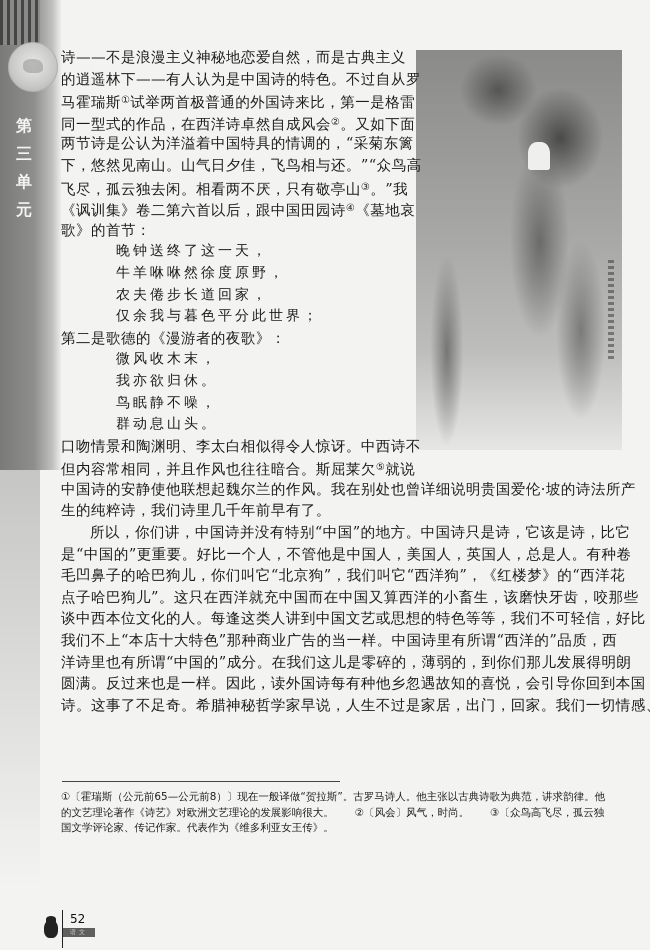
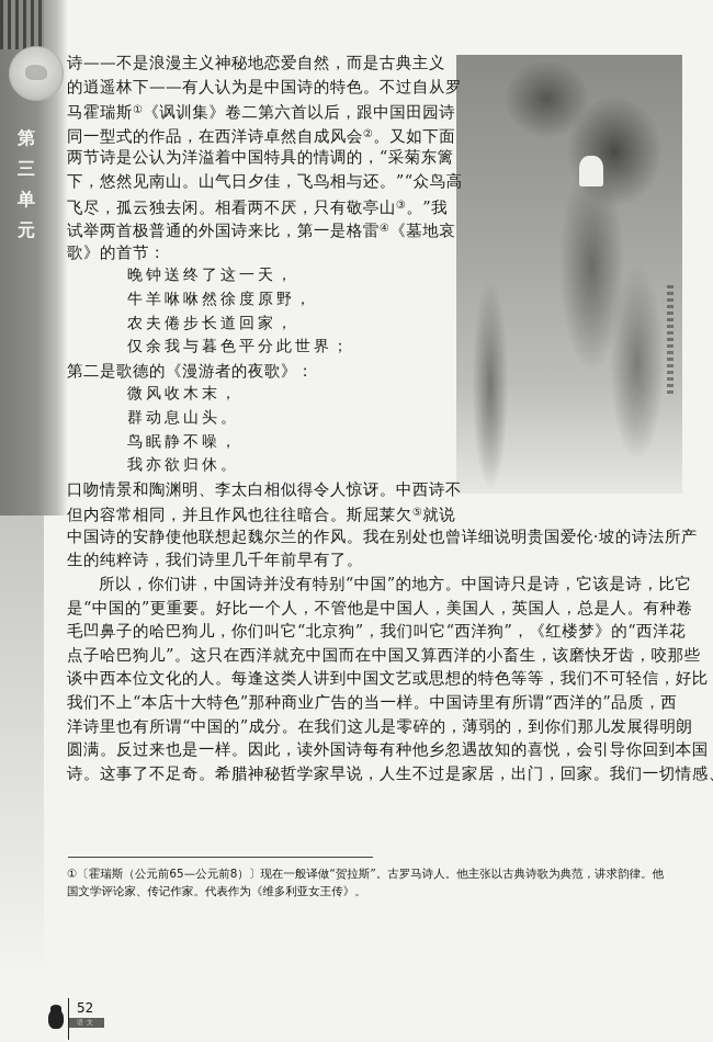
  第
  三
  单
  元
  诗——不是浪漫主义神秘地恋爱自然，而是古典主义
  的逍遥林下——有人认为是中国诗的特色。不过自从罗
- 马霍瑞斯①试举两首极普通的外国诗来比，第一是格雷
+ 马霍瑞斯①《讽训集》卷二第六首以后，跟中国田园诗
  同一型式的作品，在西洋诗卓然自成风会②。又如下面
  两节诗是公认为洋溢着中国特具的情调的，“采菊东篱
  下，悠然见南山。山气日夕佳，飞鸟相与还。”“众鸟高
  飞尽，孤云独去闲。相看两不厌，只有敬亭山③。”我
- 《讽训集》卷二第六首以后，跟中国田园诗④《墓地哀
+ 试举两首极普通的外国诗来比，第一是格雷④《墓地哀
  歌》的首节：
  晚钟送终了这一天，
  牛羊咻咻然徐度原野，
  农夫倦步长道回家，
  仅余我与暮色平分此世界；
  第二是歌德的《漫游者的夜歌》：
  微风收木末，
- 我亦欲归休。
+ 群动息山头。
  鸟眠静不噪，
- 群动息山头。
+ 我亦欲归休。
  口吻情景和陶渊明、李太白相似得令人惊讶。中西诗不
  但内容常相同，并且作风也往往暗合。斯屈莱欠⑤就说
  中国诗的安静使他联想起魏尔兰的作风。我在别处也曾详细说明贵国爱伦·坡的诗法所产
  生的纯粹诗，我们诗里几千年前早有了。
  所以，你们讲，中国诗并没有特别“中国”的地方。中国诗只是诗，它该是诗，比它
  是“中国的”更重要。好比一个人，不管他是中国人，美国人，英国人，总是人。有种卷
  毛凹鼻子的哈巴狗儿，你们叫它“北京狗”，我们叫它“西洋狗”，《红楼梦》的“西洋花
  点子哈巴狗儿”。这只在西洋就充中国而在中国又算西洋的小畜生，该磨快牙齿，咬那些
  谈中西本位文化的人。每逢这类人讲到中国文艺或思想的特色等等，我们不可轻信，好比
  我们不上“本店十大特色”那种商业广告的当一样。中国诗里有所谓“西洋的”品质，西
  洋诗里也有所谓“中国的”成分。在我们这儿是零碎的，薄弱的，到你们那儿发展得明朗
  圆满。反过来也是一样。因此，读外国诗每有种他乡忽遇故知的喜悦，会引导你回到本国
  诗。这事了不足奇。希腊神秘哲学家早说，人生不过是家居，出门，回家。我们一切情感
  ①〔霍瑞斯（公元前65—公元前8）〕现在一般译做“贺拉斯”。古罗马诗人。他主张以古典诗歌为典范，讲求韵律。他
- 的文艺理论著作《诗艺》对欧洲文艺理论的发展影响很大。 ②〔风会〕风气，时尚。 ③〔众鸟高飞尽，孤云独
  国文学评论家、传记作家。代表作为《维多利亚女王传》。
  52
